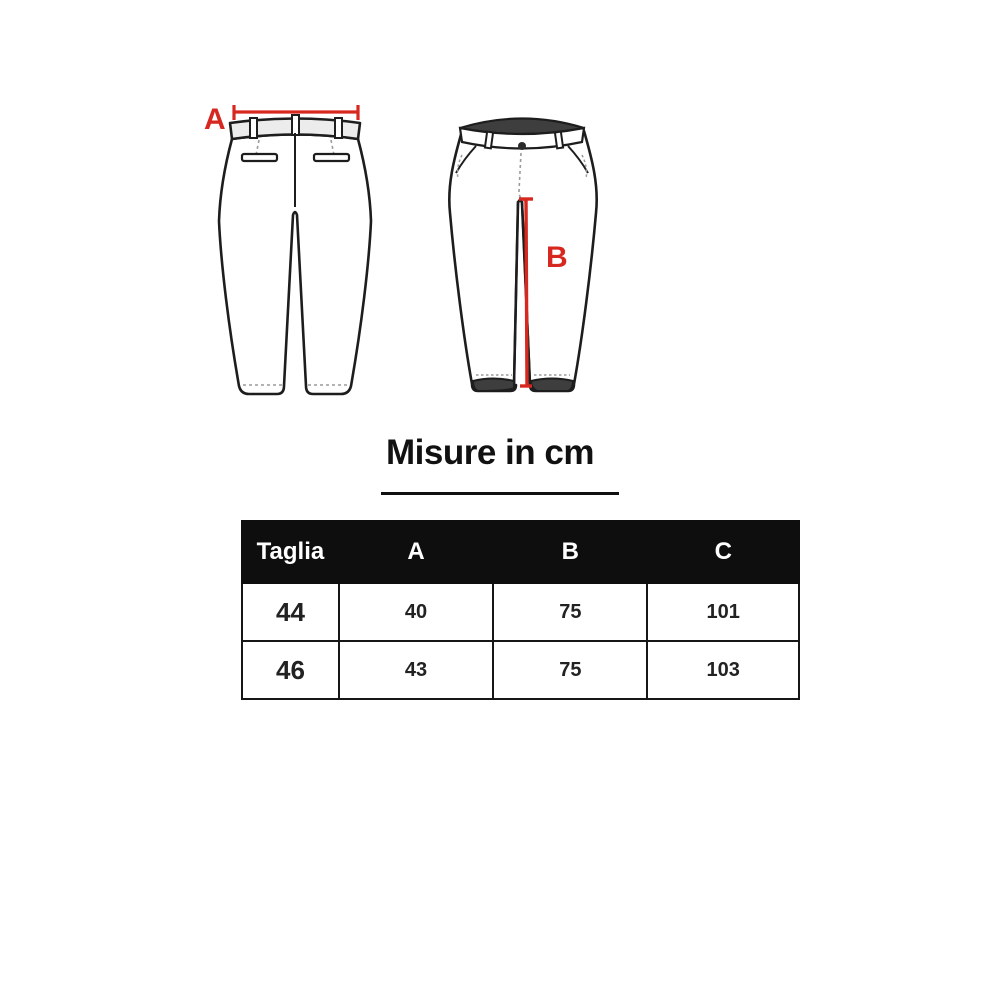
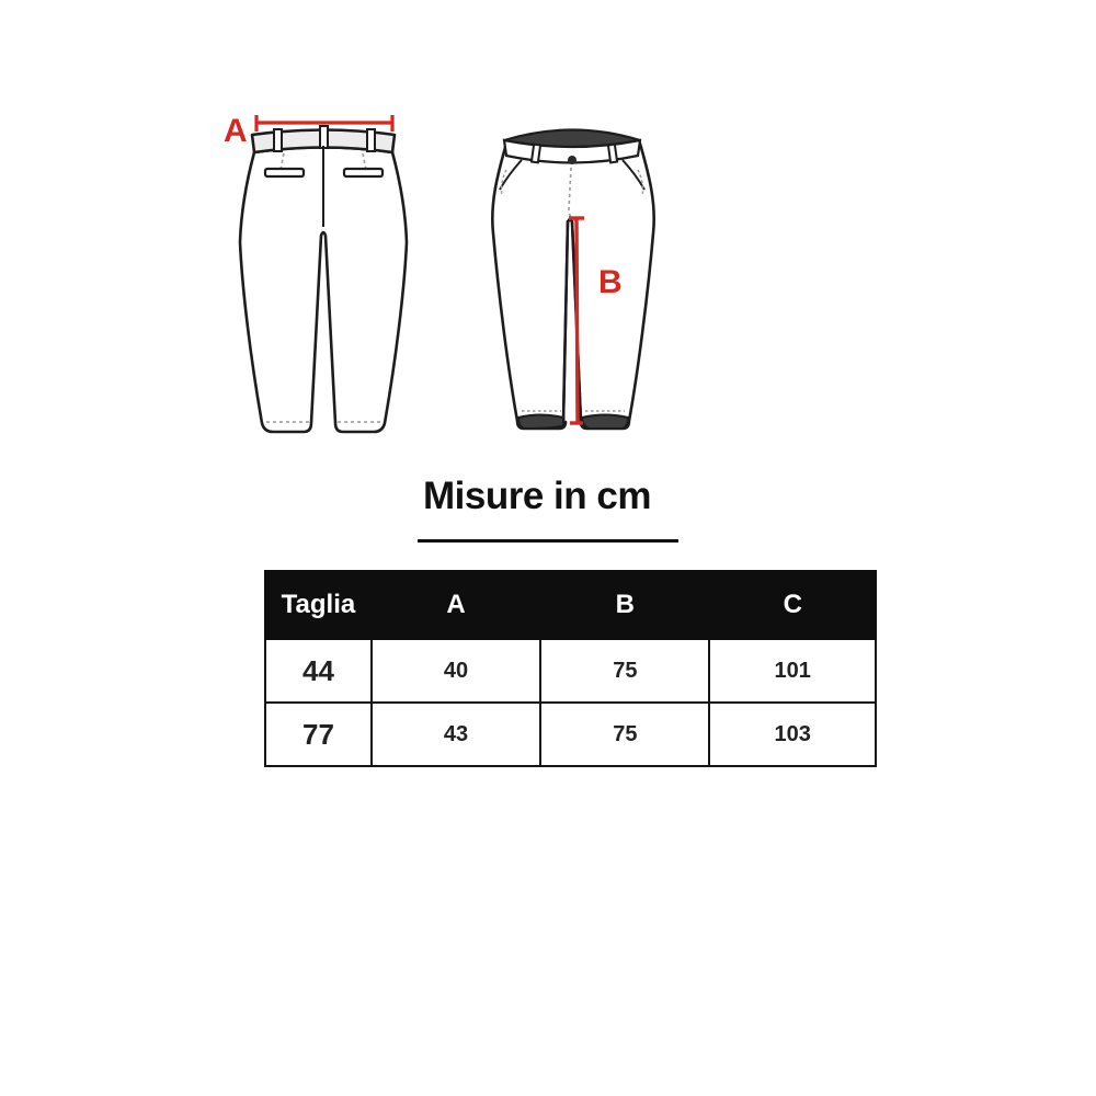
  A
  B
  Misure in cm
  Taglia	A	B	C
  44	40	75	101
- 46	43	75	103
+ 77	43	75	103
